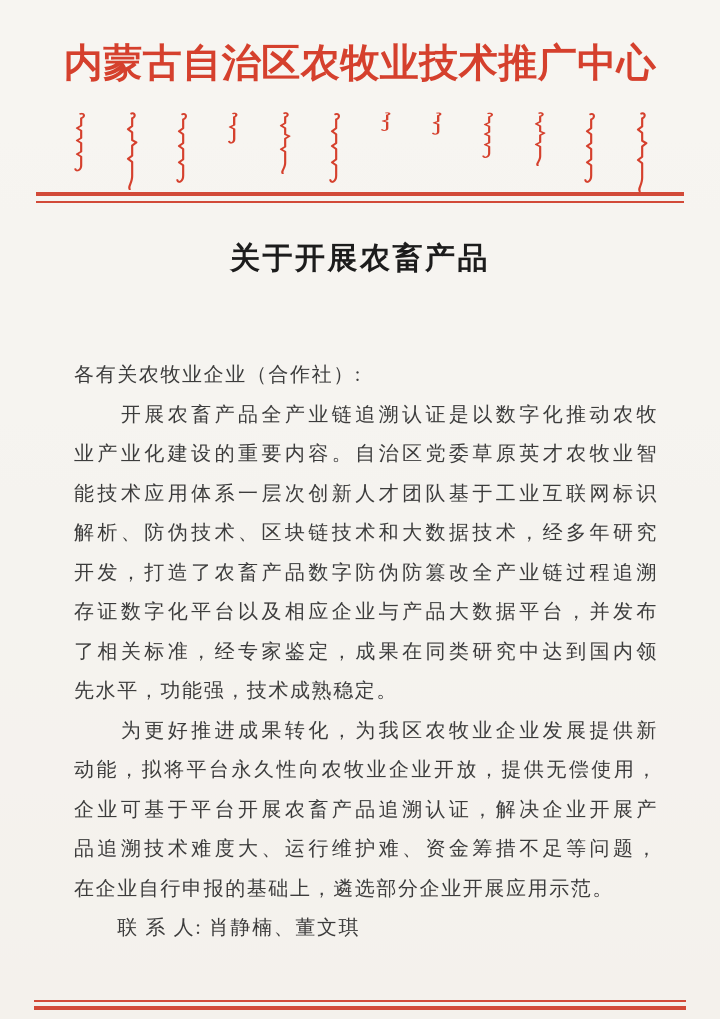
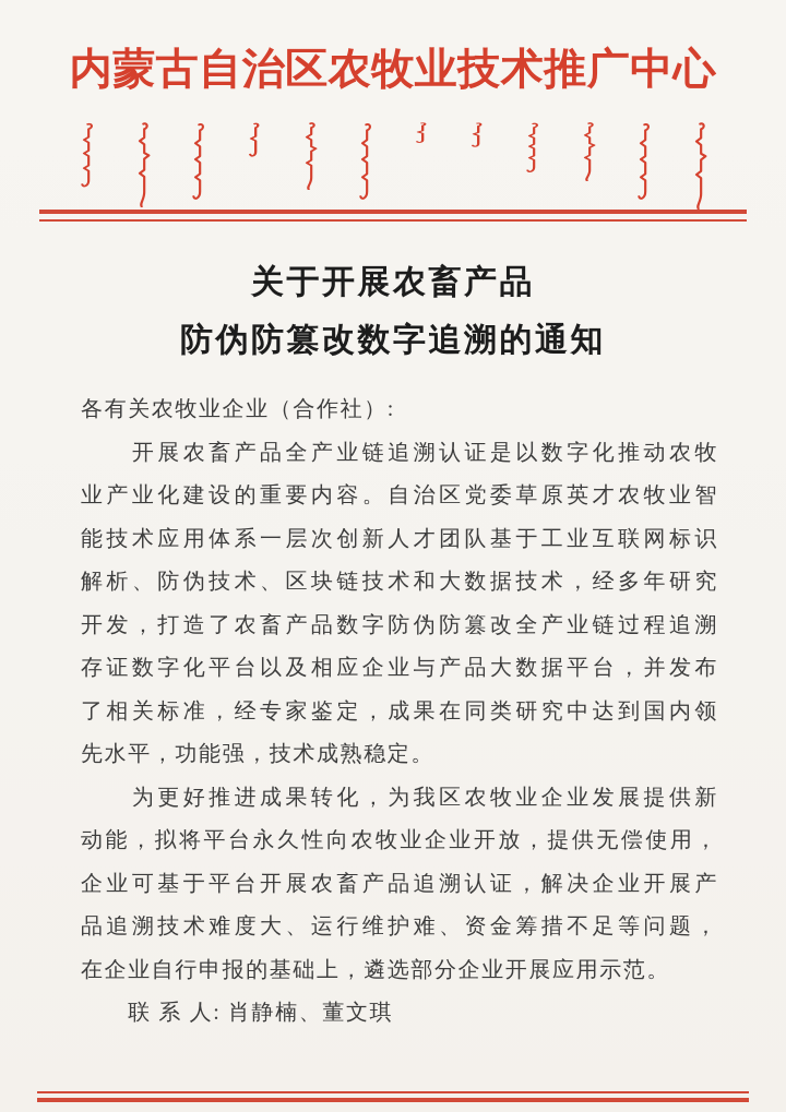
  内蒙古自治区农牧业技术推广中心
  关于开展农畜产品
+ 防伪防篡改数字追溯的通知
  各有关农牧业企业（合作社）:
  开展农畜产品全产业链追溯认证是以数字化推动农牧
  业产业化建设的重要内容。自治区党委草原英才农牧业智
  能技术应用体系一层次创新人才团队基于工业互联网标识
  解析、防伪技术、区块链技术和大数据技术，经多年研究
  开发，打造了农畜产品数字防伪防篡改全产业链过程追溯
  存证数字化平台以及相应企业与产品大数据平台，并发布
  了相关标准，经专家鉴定，成果在同类研究中达到国内领
  先水平，功能强，技术成熟稳定。
  为更好推进成果转化，为我区农牧业企业发展提供新
  动能，拟将平台永久性向农牧业企业开放，提供无偿使用，
  企业可基于平台开展农畜产品追溯认证，解决企业开展产
  品追溯技术难度大、运行维护难、资金筹措不足等问题，
  在企业自行申报的基础上，遴选部分企业开展应用示范。
  联 系 人: 肖静楠、董文琪
